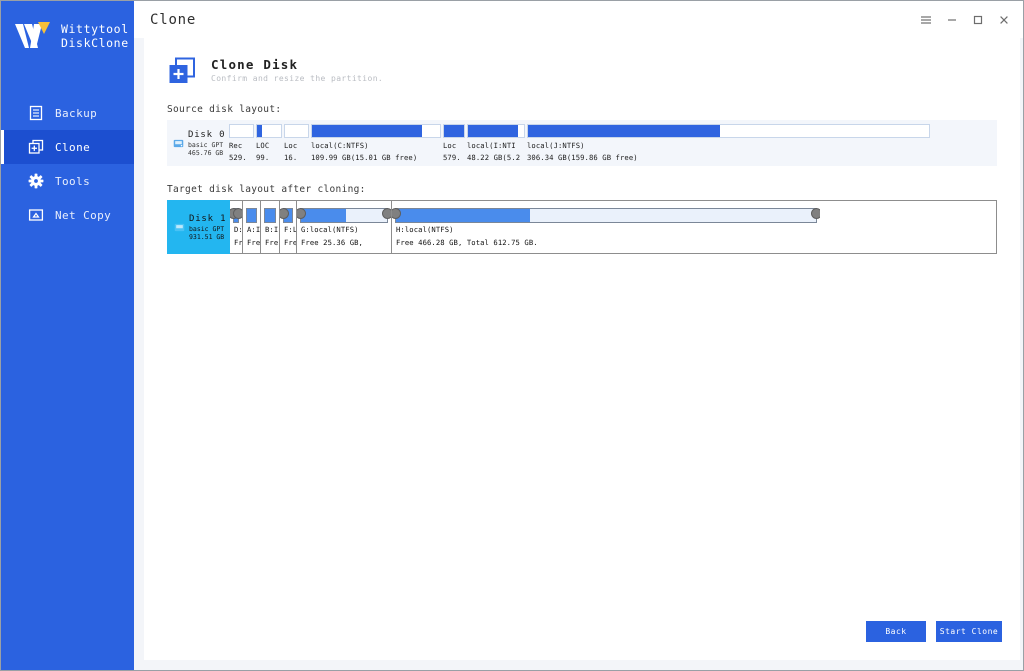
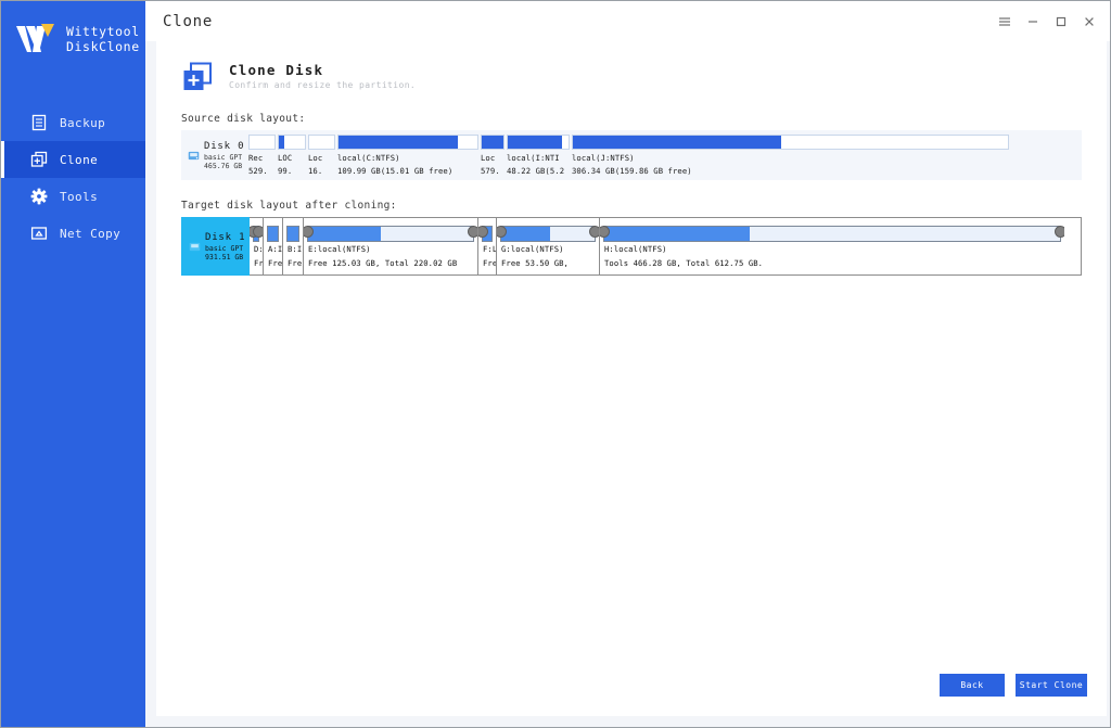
  Wittytool
  DiskClone
  Backup
  Clone
  Tools
  Net Copy
  Clone
  Clone Disk
  Confirm and resize the partition.
  Source disk layout:
  Disk 0
  basic GPT
  465.76 GB
  Rec
  529.
  LOC
  99.
  Loc
  16.
  local(C:NTFS)
  109.99 GB(15.01 GB free)
  Loc
  579.
  local(I:NTI
  48.22 GB(5.2
  local(J:NTFS)
  306.34 GB(159.86 GB free)
  Target disk layout after cloning:
  Disk 1
  basic GPT
  931.51 GB
  D:
  A:I
  Fre
  B:I
  Fre
+ E:local(NTFS)
+ Free 125.03 GB, Total 220.02 GB
  F:L
  Fre
  G:local(NTFS)
- Free 25.36 GB,
+ Free 53.50 GB,
  H:local(NTFS)
- Free 466.28 GB, Total 612.75 GB.
+ Tools 466.28 GB, Total 612.75 GB.
  Back
  Start Clone
